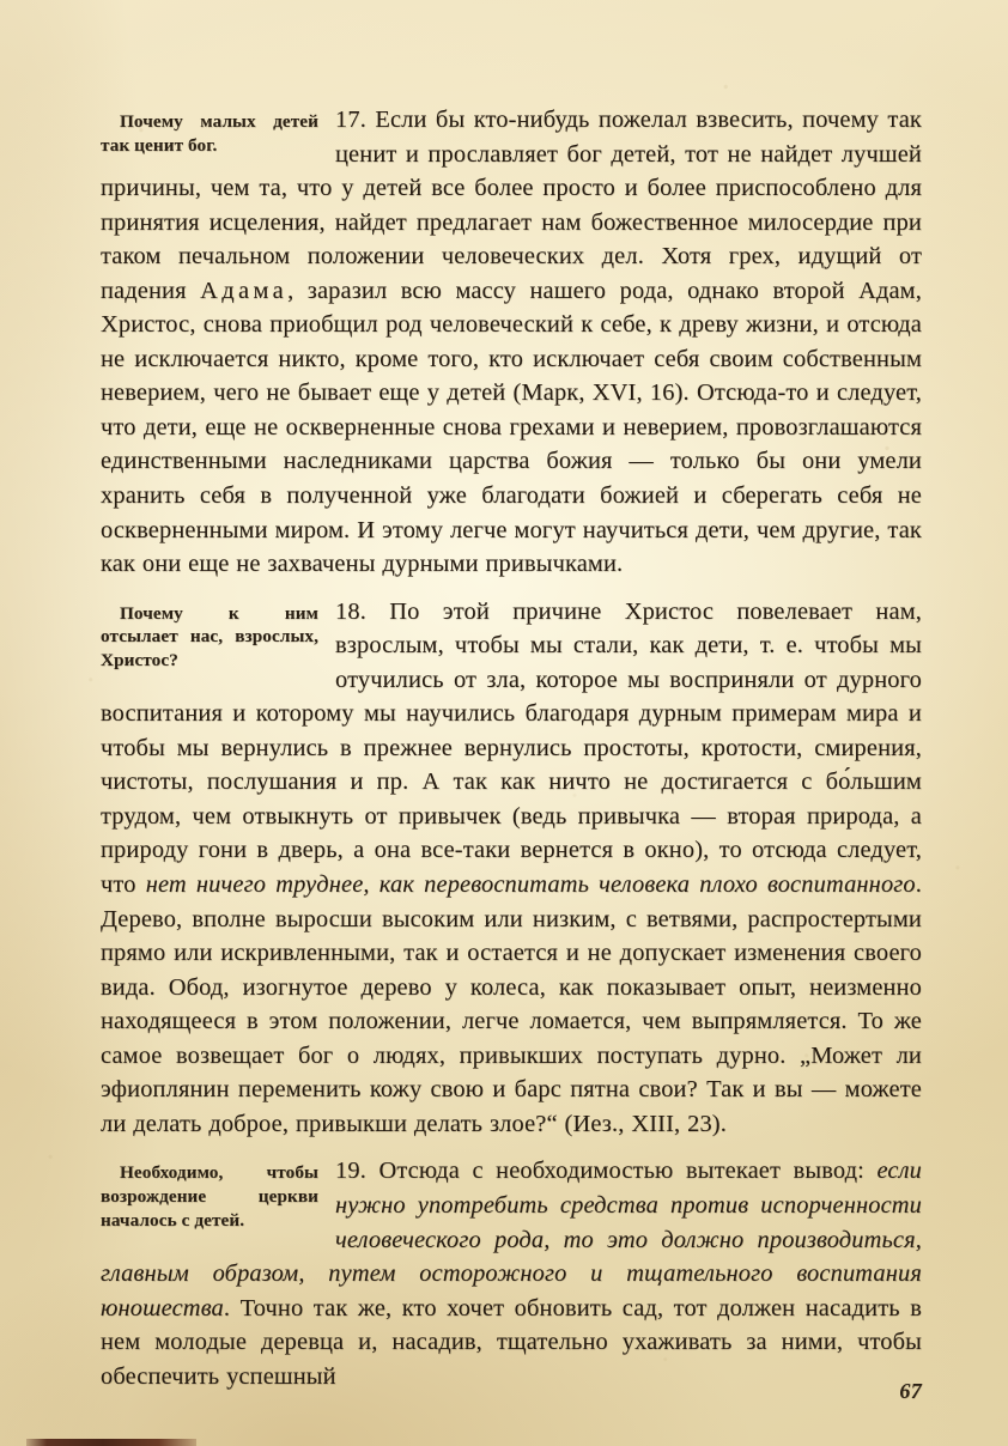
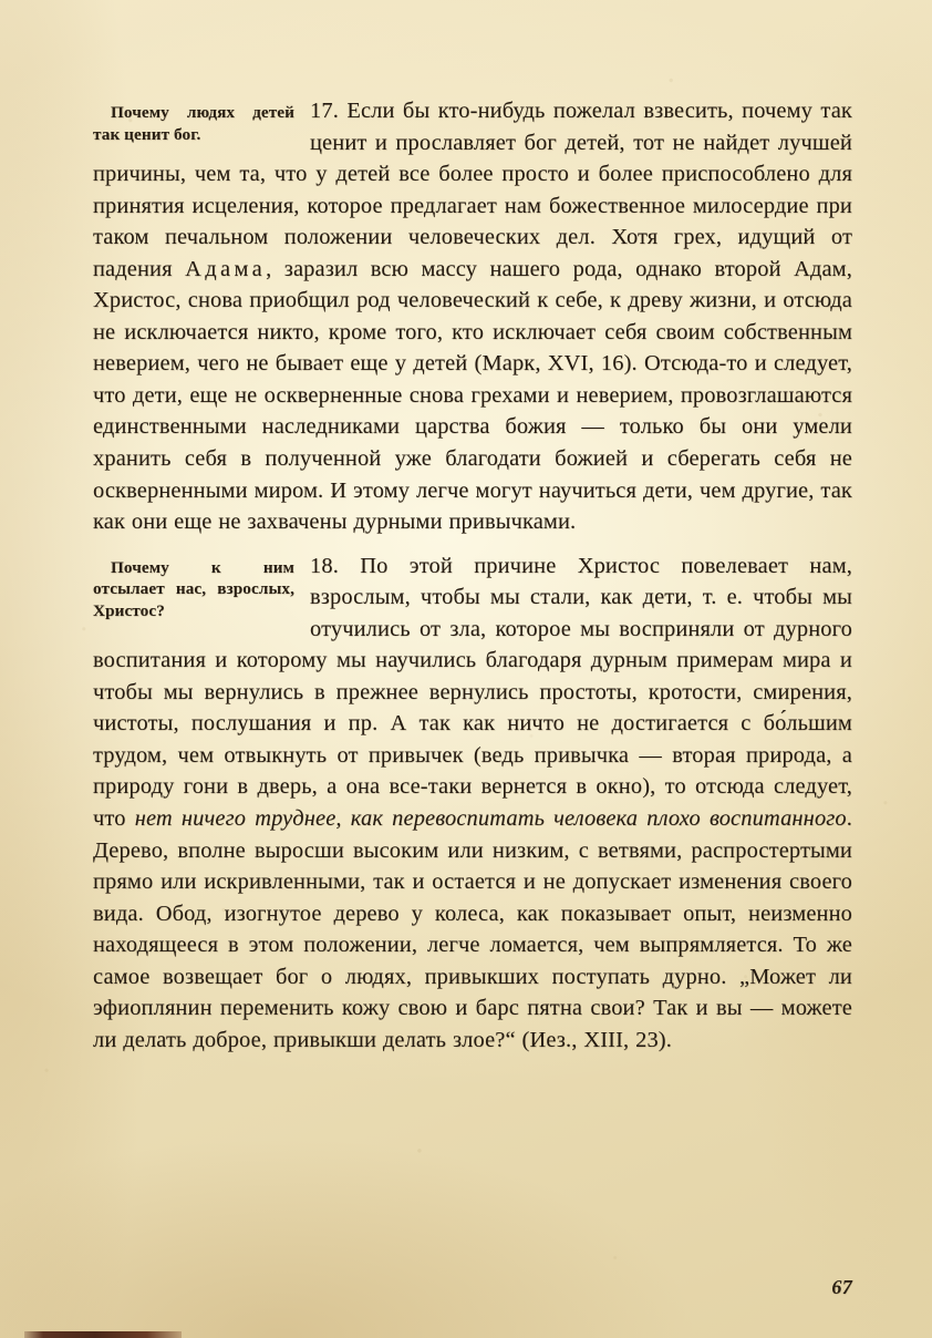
- Почему малых детей так ценит бог.
+ Почему людях детей так ценит бог.
- 17. Если бы кто-нибудь пожелал взвесить, почему так ценит и прославляет бог детей, тот не найдет лучшей причины, чем та, что у детей все более просто и более приспособлено для принятия исцеления, найдет предлагает нам божественное милосердие при таком печальном положении человеческих дел. Хотя грех, идущий от падения Адама, заразил всю массу нашего рода, однако второй Адам, Христос, снова приобщил род человеческий к себе, к древу жизни, и отсюда не исключается никто, кроме того, кто исключает себя своим собственным неверием, чего не бывает еще у детей (Марк, XVI, 16). Отсюда-то и следует, что дети, еще не оскверненные снова грехами и неверием, провозглашаются единственными наследниками царства божия — только бы они умели хранить себя в полученной уже благодати божией и сберегать себя не оскверненными миром. И этому легче могут научиться дети, чем другие, так как они еще не захвачены дурными привычками.
+ 17. Если бы кто-нибудь пожелал взвесить, почему так ценит и прославляет бог детей, тот не найдет лучшей причины, чем та, что у детей все более просто и более приспособлено для принятия исцеления, которое предлагает нам божественное милосердие при таком печальном положении человеческих дел. Хотя грех, идущий от падения Адама, заразил всю массу нашего рода, однако второй Адам, Христос, снова приобщил род человеческий к себе, к древу жизни, и отсюда не исключается никто, кроме того, кто исключает себя своим собственным неверием, чего не бывает еще у детей (Марк, XVI, 16). Отсюда-то и следует, что дети, еще не оскверненные снова грехами и неверием, провозглашаются единственными наследниками царства божия — только бы они умели хранить себя в полученной уже благодати божией и сберегать себя не оскверненными миром. И этому легче могут научиться дети, чем другие, так как они еще не захвачены дурными привычками.
  Почему к ним отсылает нас, взрослых, Христос?
  18. По этой причине Христос повелевает нам, взрослым, чтобы мы стали, как дети, т. е. чтобы мы отучились от зла, которое мы восприняли от дурного воспитания и которому мы научились благодаря дурным примерам мира и чтобы мы вернулись в прежнее вернулись простоты, кротости, смирения, чистоты, послушания и пр. А так как ничто не достигается с бо́льшим трудом, чем отвыкнуть от привычек (ведь привычка — вторая природа, а природу гони в дверь, а она все-таки вернется в окно), то отсюда следует, что нет ничего труднее, как перевоспитать человека плохо воспитанного. Дерево, вполне выросши высоким или низким, с ветвями, распростертыми прямо или искривленными, так и остается и не допускает изменения своего вида. Обод, изогнутое дерево у колеса, как показывает опыт, неизменно находящееся в этом положении, легче ломается, чем выпрямляется. То же самое возвещает бог о людях, привыкших поступать дурно. „Может ли эфиоплянин переменить кожу свою и барс пятна свои? Так и вы — можете ли делать доброе, привыкши делать злое?“ (Иез., XIII, 23).
- Необходимо, чтобы возрождение церкви началось с детей.
- 19. Отсюда с необходимостью вытекает вывод: если нужно употребить средства против испорченности человеческого рода, то это должно производиться, главным образом, путем осторожного и тщательного воспитания юношества. Точно так же, кто хочет обновить сад, тот должен насадить в нем молодые деревца и, насадив, тщательно ухаживать за ними, чтобы обеспечить успешный
  67
